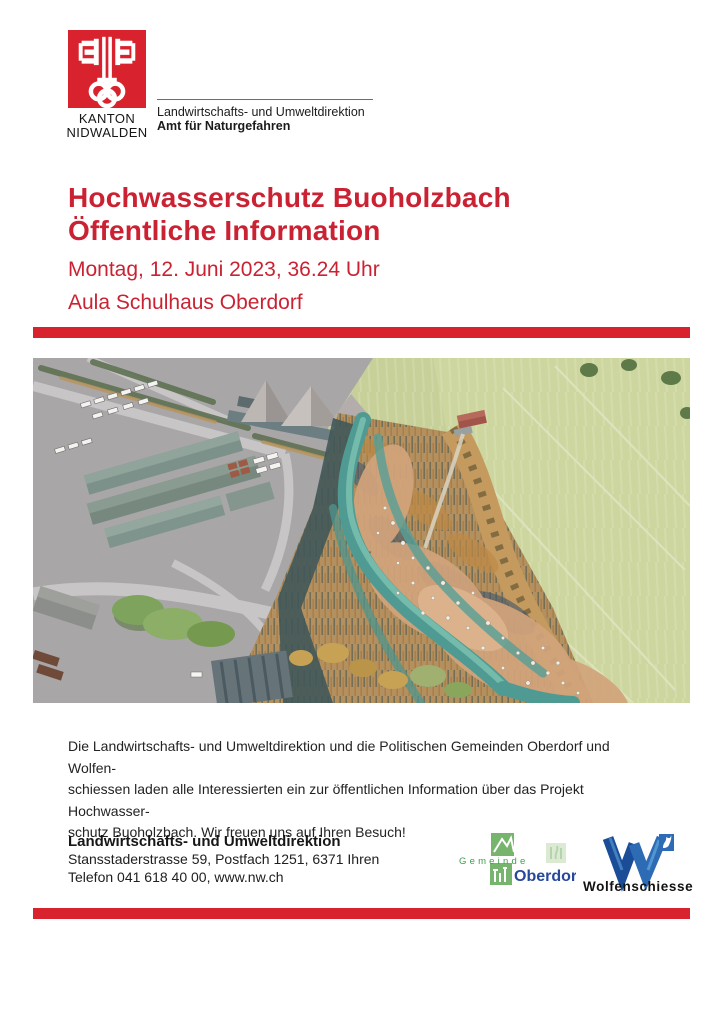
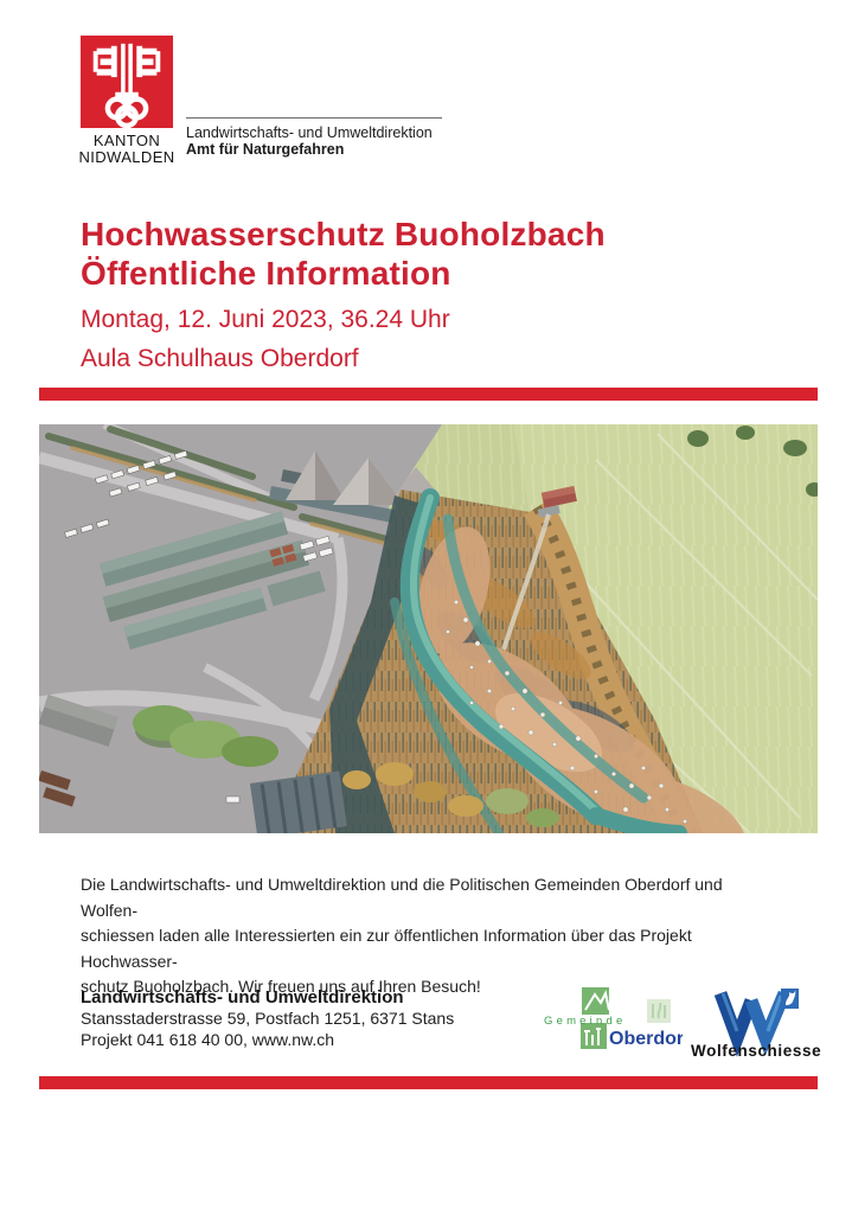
  KANTON
  NIDWALDEN
  Landwirtschafts- und Umweltdirektion
  Amt für Naturgefahren
  Hochwasserschutz Buoholzbach
  Öffentliche Information
  Montag, 12. Juni 2023, 36.24 Uhr
  Aula Schulhaus Oberdorf
  Die Landwirtschafts- und Umweltdirektion und die Politischen Gemeinden Oberdorf und Wolfen-
  schiessen laden alle Interessierten ein zur öffentlichen Information über das Projekt Hochwasser-
  schutz Buoholzbach. Wir freuen uns auf Ihren Besuch!
  Landwirtschafts- und Umweltdirektion
- Stansstaderstrasse 59, Postfach 1251, 6371 Ihren
+ Stansstaderstrasse 59, Postfach 1251, 6371 Stans
- Telefon 041 618 40 00, www.nw.ch
+ Projekt 041 618 40 00, www.nw.ch
  Gemeinde
  Oberdor
  Wolfenschiesse
